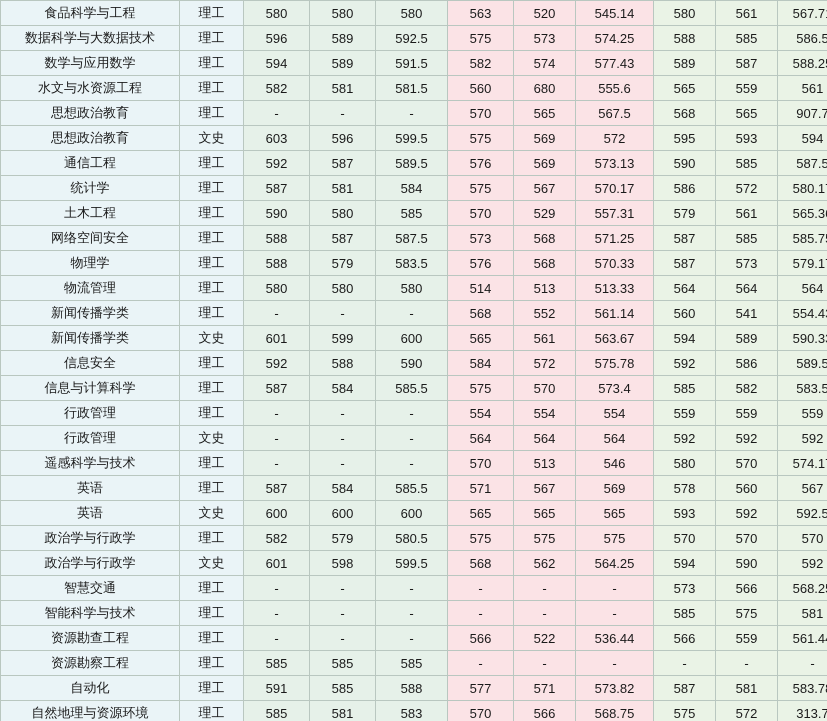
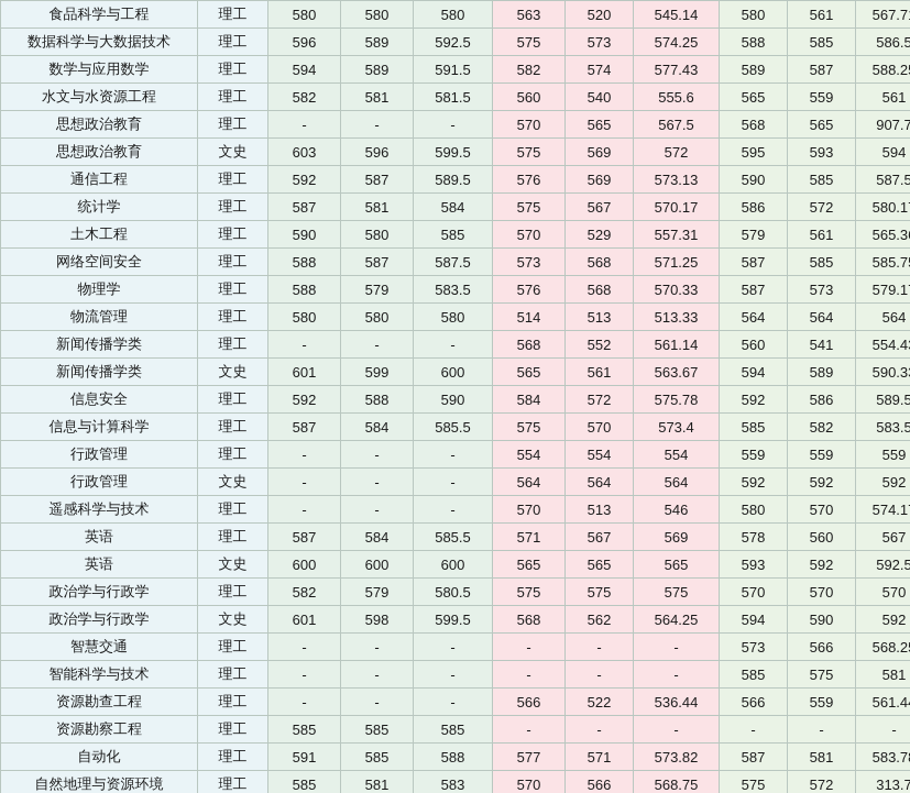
  食品科学与工程	理工	580	580	580	563	520	545.14	580	561	567.7
  数据科学与大数据技术	理工	596	589	592.5	575	573	574.25	588	585	586.5
  数学与应用数学	理工	594	589	591.5	582	574	577.43	589	587	588.2
- 水文与水资源工程	理工	582	581	581.5	560	680	555.6	565	559	561
+ 水文与水资源工程	理工	582	581	581.5	560	540	555.6	565	559	561
  思想政治教育	理工	-	-	-	570	565	567.5	568	565	907.7
  思想政治教育	文史	603	596	599.5	575	569	572	595	593	594
  通信工程	理工	592	587	589.5	576	569	573.13	590	585	587.5
  统计学	理工	587	581	584	575	567	570.17	586	572	580.1
  土木工程	理工	590	580	585	570	529	557.31	579	561	565.3
  网络空间安全	理工	588	587	587.5	573	568	571.25	587	585	585.7
  物理学	理工	588	579	583.5	576	568	570.33	587	573	579.1
  物流管理	理工	580	580	580	514	513	513.33	564	564	564
  新闻传播学类	理工	-	-	-	568	552	561.14	560	541	554.4
  新闻传播学类	文史	601	599	600	565	561	563.67	594	589	590.3
  信息安全	理工	592	588	590	584	572	575.78	592	586	589.5
  信息与计算科学	理工	587	584	585.5	575	570	573.4	585	582	583.5
  行政管理	理工	-	-	-	554	554	554	559	559	559
  行政管理	文史	-	-	-	564	564	564	592	592	592
  遥感科学与技术	理工	-	-	-	570	513	546	580	570	574.1
  英语	理工	587	584	585.5	571	567	569	578	560	567
  英语	文史	600	600	600	565	565	565	593	592	592.5
  政治学与行政学	理工	582	579	580.5	575	575	575	570	570	570
  政治学与行政学	文史	601	598	599.5	568	562	564.25	594	590	592
  智慧交通	理工	-	-	-	-	-	-	573	566	568.2
  智能科学与技术	理工	-	-	-	-	-	-	585	575	581
  资源勘查工程	理工	-	-	-	566	522	536.44	566	559	561.4
  资源勘察工程	理工	585	585	585	-	-	-	-	-	-
  自动化	理工	591	585	588	577	571	573.82	587	581	583.7
  自然地理与资源环境	理工	585	581	583	570	566	568.75	575	572	313.7
